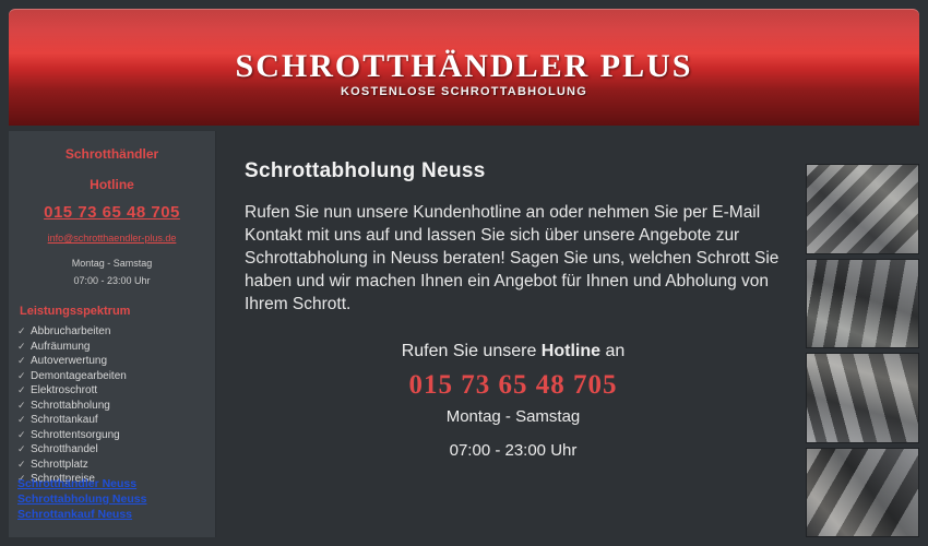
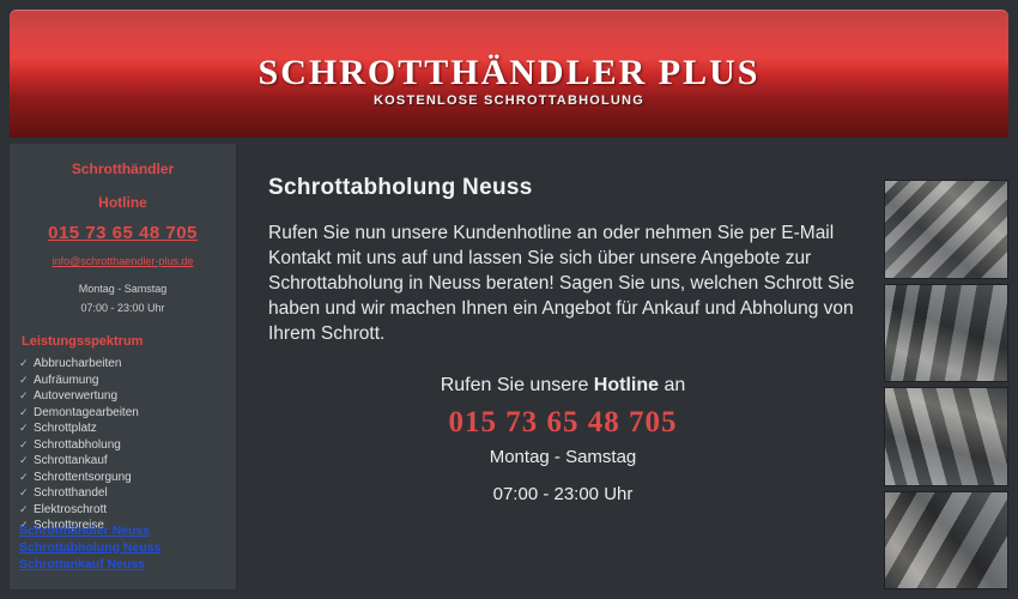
  SCHROTTHÄNDLER PLUS
  KOSTENLOSE SCHROTTABHOLUNG
  Schrotthändler
  Hotline
  015 73 65 48 705
  info@schrotthaendler-plus.de
  Montag - Samstag
  07:00 - 23:00 Uhr
  Leistungsspektrum
  ✓
  Abbrucharbeiten
  ✓
  Aufräumung
  ✓
  Autoverwertung
  ✓
  Demontagearbeiten
  ✓
- Elektroschrott
+ Schrottplatz
  ✓
  Schrottabholung
  ✓
  Schrottankauf
  ✓
  Schrottentsorgung
  ✓
  Schrotthandel
  ✓
- Schrottplatz
+ Elektroschrott
  ✓
  Schrottpreise
  Schrotthändler Neuss
  Schrottabholung Neuss
  Schrottankauf Neuss
  Schrottabholung Neuss
- Rufen Sie nun unsere Kundenhotline an oder nehmen Sie per E-Mail Kontakt mit uns auf und lassen Sie sich über unsere Angebote zur Schrottabholung in Neuss beraten! Sagen Sie uns, welchen Schrott Sie haben und wir machen Ihnen ein Angebot für Ihnen und Abholung von Ihrem Schrott.
+ Rufen Sie nun unsere Kundenhotline an oder nehmen Sie per E-Mail Kontakt mit uns auf und lassen Sie sich über unsere Angebote zur Schrottabholung in Neuss beraten! Sagen Sie uns, welchen Schrott Sie haben und wir machen Ihnen ein Angebot für Ankauf und Abholung von Ihrem Schrott.
  Rufen Sie unsere Hotline an
  015 73 65 48 705
  Montag - Samstag
  07:00 - 23:00 Uhr
